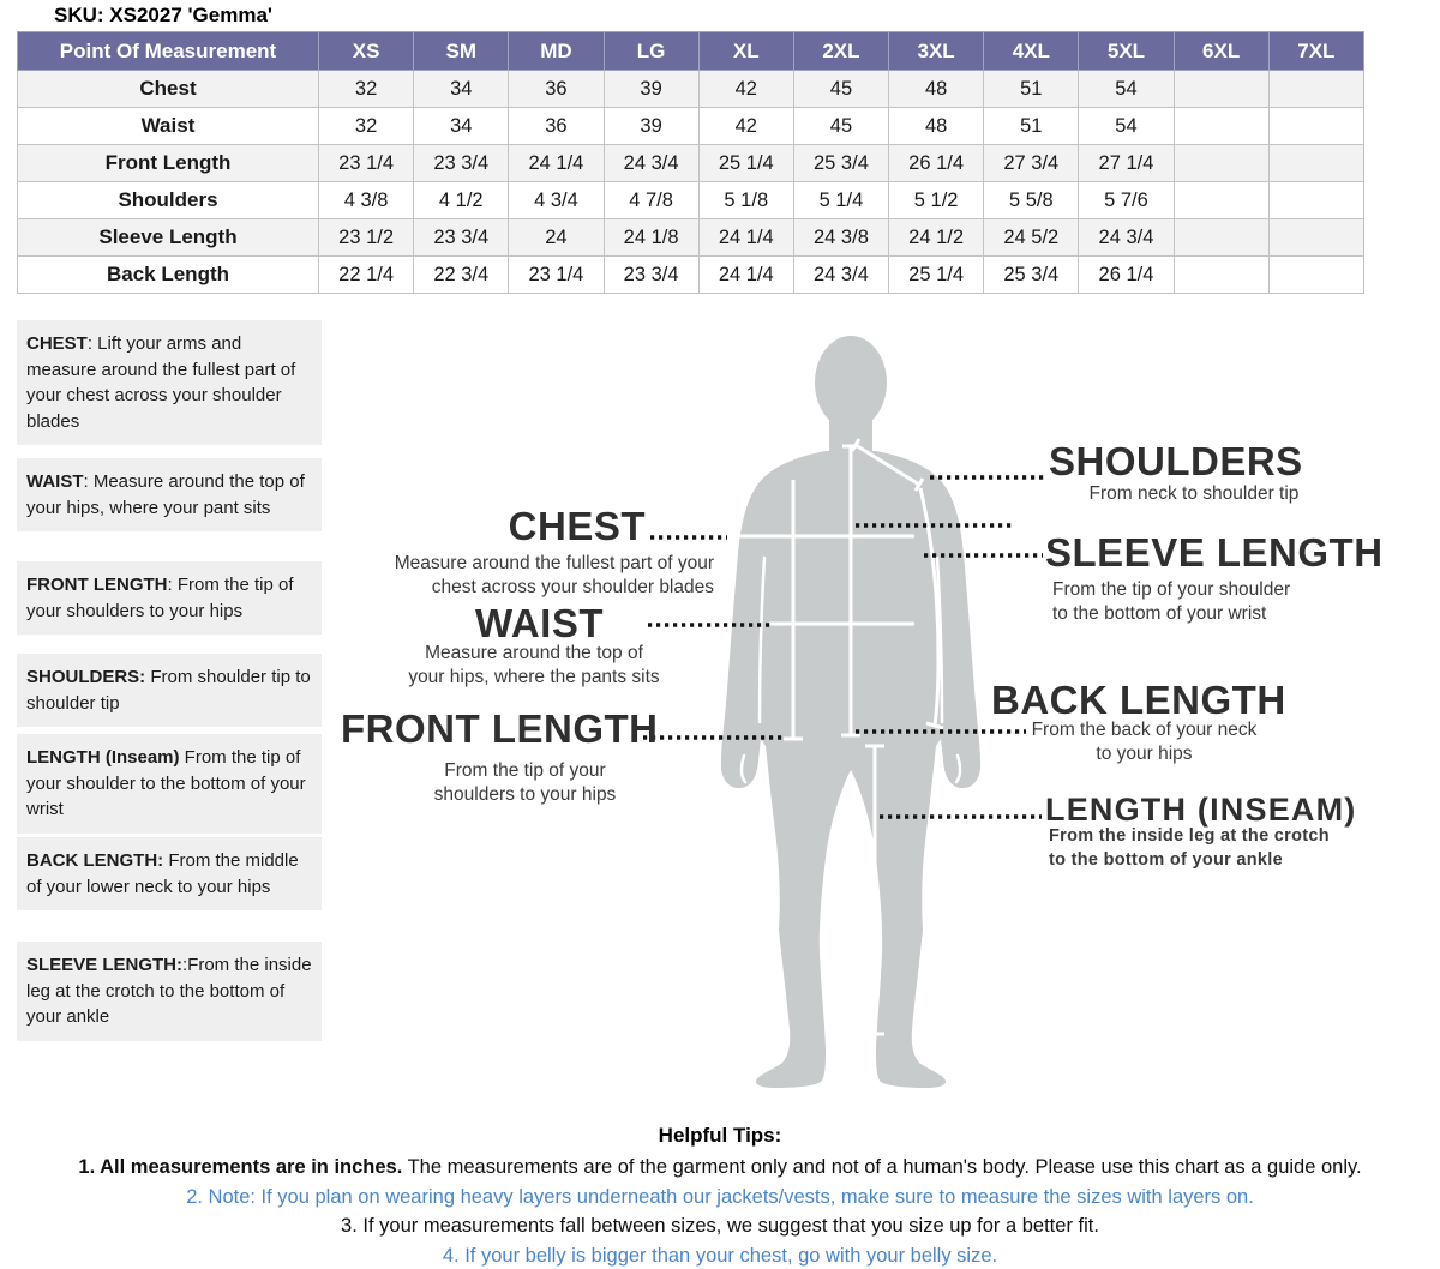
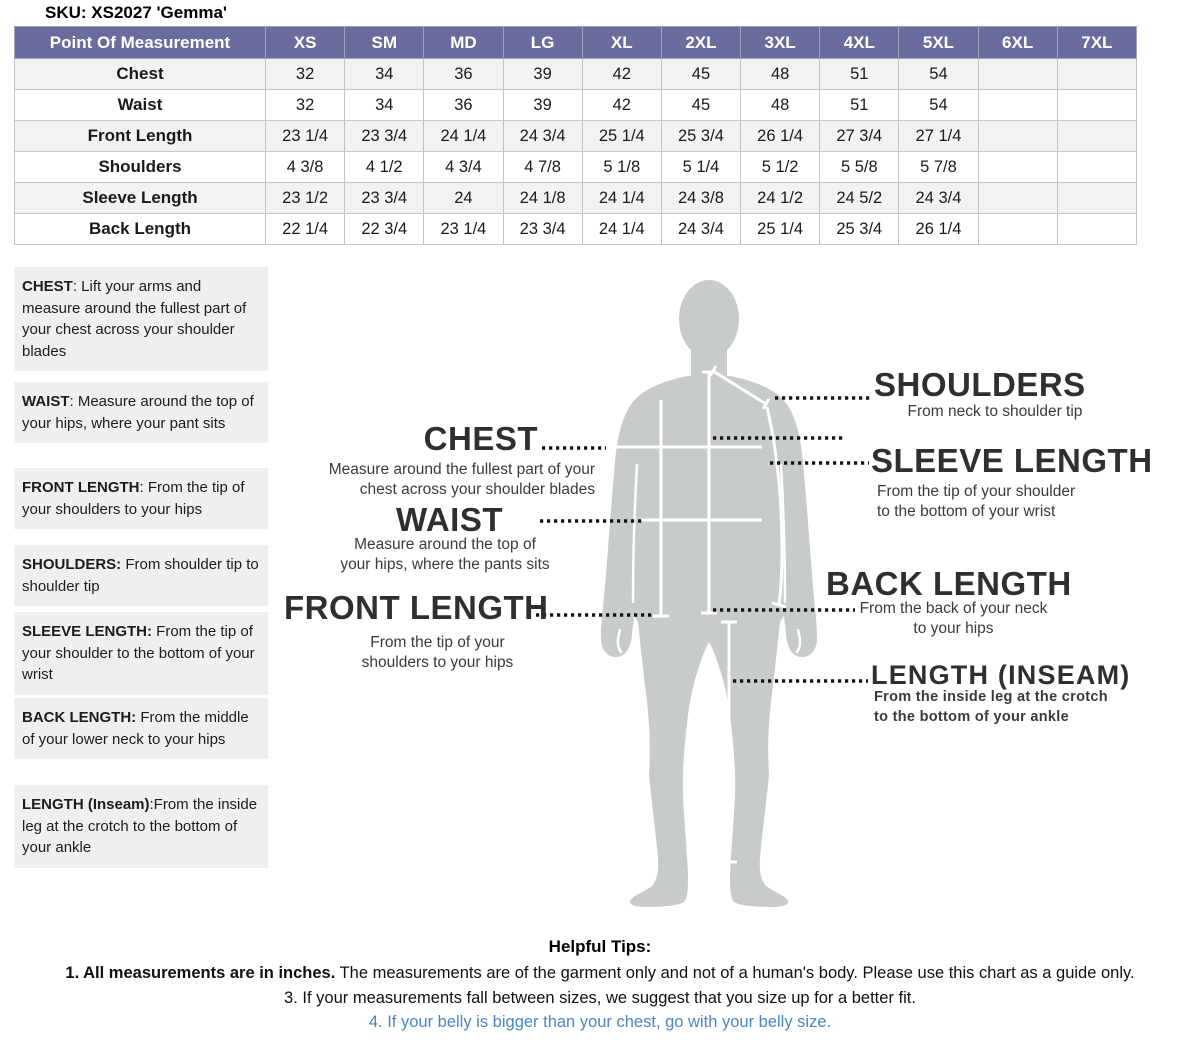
  SKU: XS2027 'Gemma'
  Point Of Measurement	XS	SM	MD	LG	XL	2XL	3XL	4XL	5XL	6XL	7XL
  Chest	32	34	36	39	42	45	48	51	54
  Waist	32	34	36	39	42	45	48	51	54
  Front Length	23 1/4	23 3/4	24 1/4	24 3/4	25 1/4	25 3/4	26 1/4	27 3/4	27 1/4
- Shoulders	4 3/8	4 1/2	4 3/4	4 7/8	5 1/8	5 1/4	5 1/2	5 5/8	5 7/6
+ Shoulders	4 3/8	4 1/2	4 3/4	4 7/8	5 1/8	5 1/4	5 1/2	5 5/8	5 7/8
  Sleeve Length	23 1/2	23 3/4	24	24 1/8	24 1/4	24 3/8	24 1/2	24 5/2	24 3/4
  Back Length	22 1/4	22 3/4	23 1/4	23 3/4	24 1/4	24 3/4	25 1/4	25 3/4	26 1/4
  CHEST: Lift your arms and measure around the fullest part of your chest across your shoulder blades
  WAIST: Measure around the top of your hips, where your pant sits
  FRONT LENGTH: From the tip of your shoulders to your hips
  SHOULDERS: From shoulder tip to shoulder tip
- LENGTH (Inseam) From the tip of your shoulder to the bottom of your wrist
+ SLEEVE LENGTH: From the tip of your shoulder to the bottom of your wrist
  BACK LENGTH: From the middle of your lower neck to your hips
- SLEEVE LENGTH::From the inside leg at the crotch to the bottom of your ankle
+ LENGTH (Inseam):From the inside leg at the crotch to the bottom of your ankle
  CHEST
  Measure around the fullest part of your
  chest across your shoulder blades
  WAIST
  Measure around the top of
  your hips, where the pants sits
  FRONT LENGTH
  From the tip of your
  shoulders to your hips
  SHOULDERS
  From neck to shoulder tip
  SLEEVE LENGTH
  From the tip of your shoulder
  to the bottom of your wrist
  BACK LENGTH
  From the back of your neck
  to your hips
  LENGTH (INSEAM)
  From the inside leg at the crotch
  to the bottom of your ankle
  Helpful Tips:
  1. All measurements are in inches. The measurements are of the garment only and not of a human's body. Please use this chart as a guide only.
- 2. Note: If you plan on wearing heavy layers underneath our jackets/vests, make sure to measure the sizes with layers on.
  3. If your measurements fall between sizes, we suggest that you size up for a better fit.
  4. If your belly is bigger than your chest, go with your belly size.
